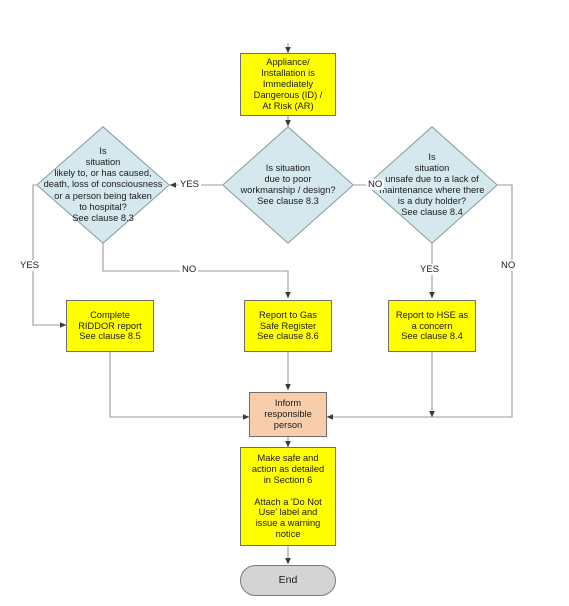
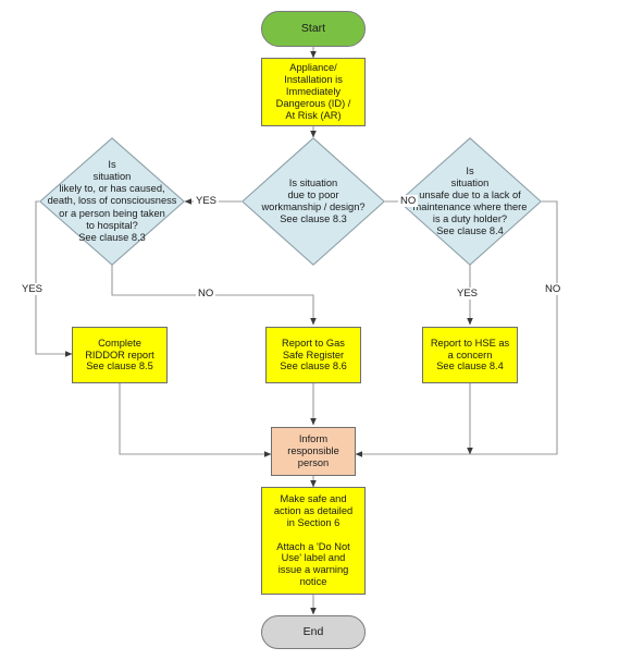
+ Start
  Appliance/
  Installation is
  Immediately
  Dangerous (ID) /
  At Risk (AR)
  Is situation
  due to poor
  workmanship / design?
  See clause 8.3
  Is
  situation
  likely to, or has caused,
  death, loss of consciousness
  or a person being taken
  to hospital?
  See clause 8.3
  Is
  situation
  unsafe due to a lack of
  maintenance where there
  is a duty holder?
  See clause 8.4
  Complete
  RIDDOR report
  See clause 8.5
  Report to Gas
  Safe Register
  See clause 8.6
  Report to HSE as
  a concern
  See clause 8.4
  Inform responsible
  person
  Make safe and
  action as detailed
  in Section 6
  Attach a 'Do Not
  Use' label and
  issue a warning
  notice
  End
  YES
  NO
  YES
  NO
  YES
  NO
